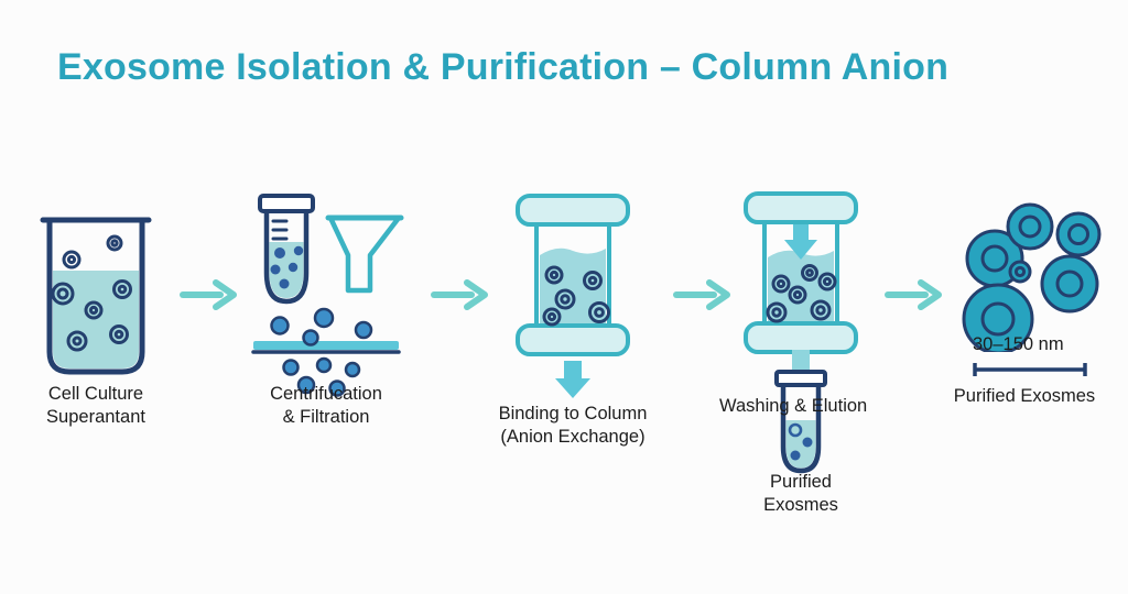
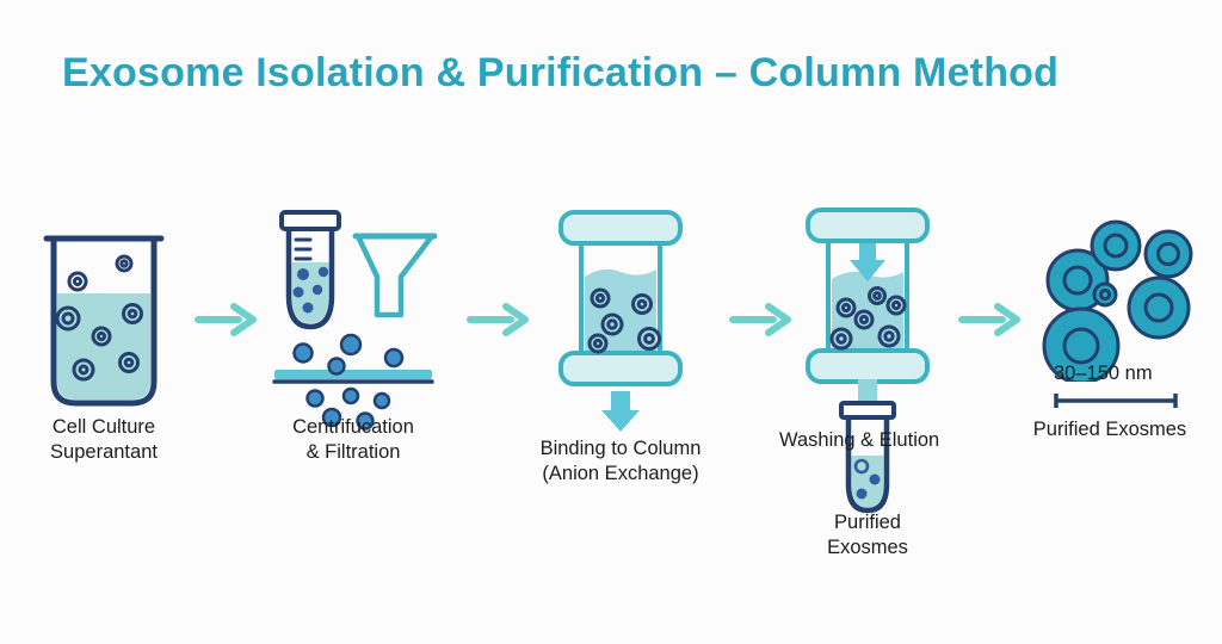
- Exosome Isolation & Purification – Column Anion
+ Exosome Isolation & Purification – Column Method
  Cell Culture
  Superantant
  Centrifucation
  & Filtration
  Binding to Column
  (Anion Exchange)
  Washing & Elution
  Purified
  Exosmes
  30–150 nm
  Purified Exosmes
